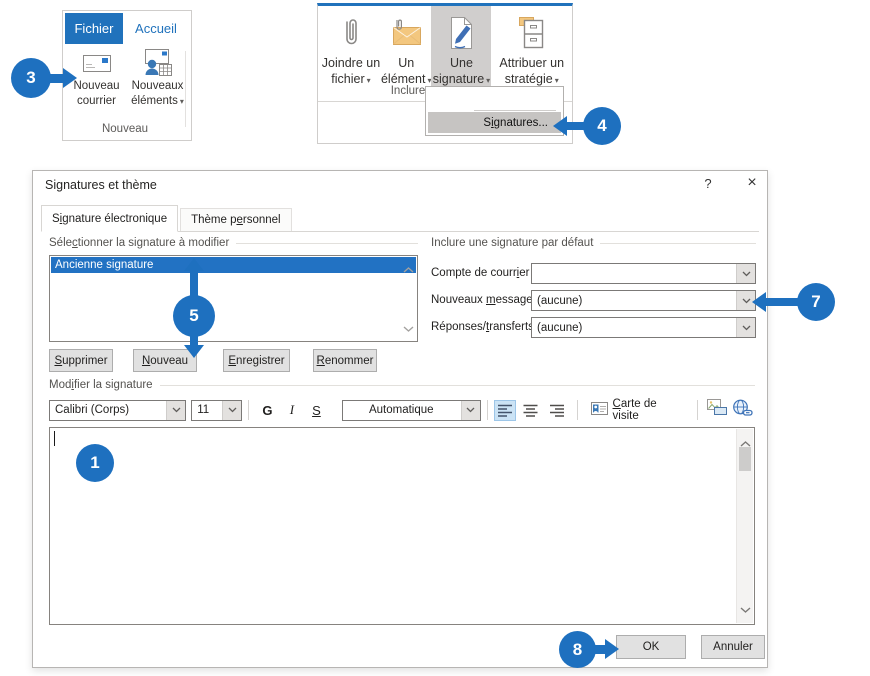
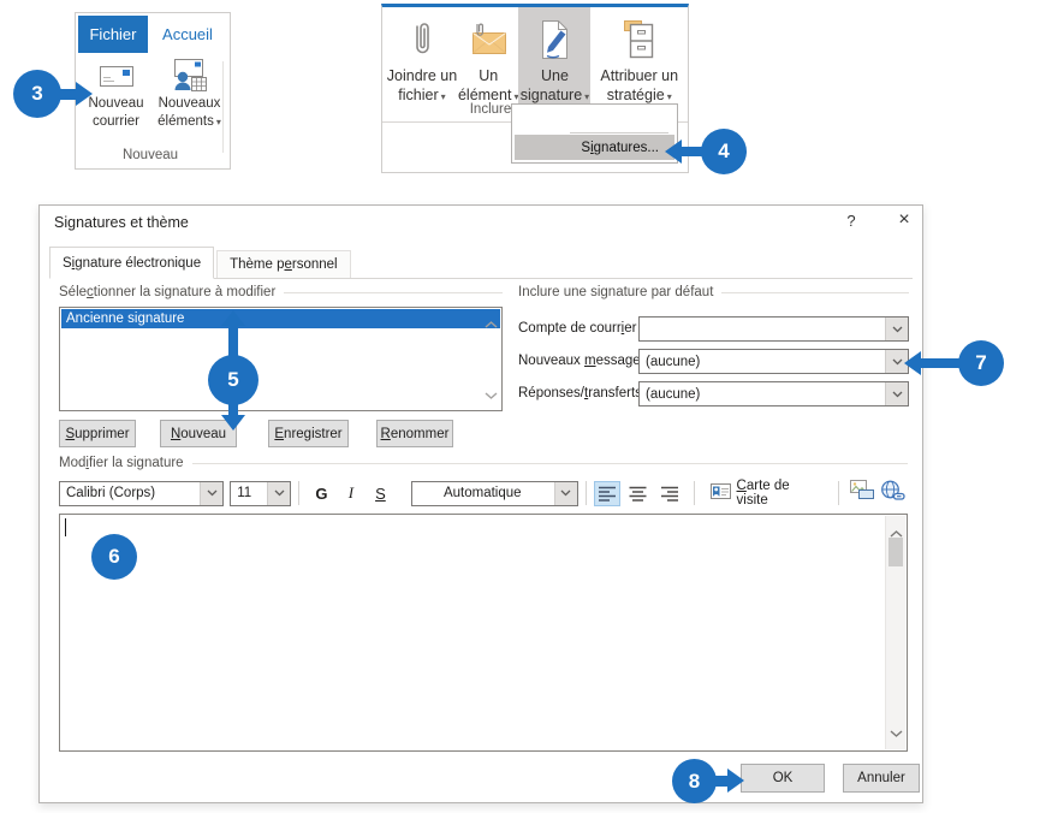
  Fichier
  Accueil
  Nouveau
  courrier
  Nouveaux
  éléments ▾
  Nouveau
  3
  Joindre un
  fichier ▾
  Un
  élément ▾
  Une
  signature ▾
  Attribuer un
  stratégie ▾
  Inclure
  S
  i
  gnatures...
  4
  Signatures et thème
  ?
  ×
  S
  i
  gnature électronique
  Thème p
  e
  rsonnel
  Sélectionner la signature à modifier
  Inclure une signature par défaut
  Ancienne signature
  S
  upprimer
  N
  ouveau
  E
  nregistrer
  R
  enommer
  Compte de courrier
  Nouveaux message
  (aucune)
  Réponses/transfert
  (aucune)
  Modifier la signature
  Calibri (Corps)
  11
  G
  I
  S
  Automatique
  Carte de visite
  OK
  Annuler
  5
- 1
+ 6
  7
  8
